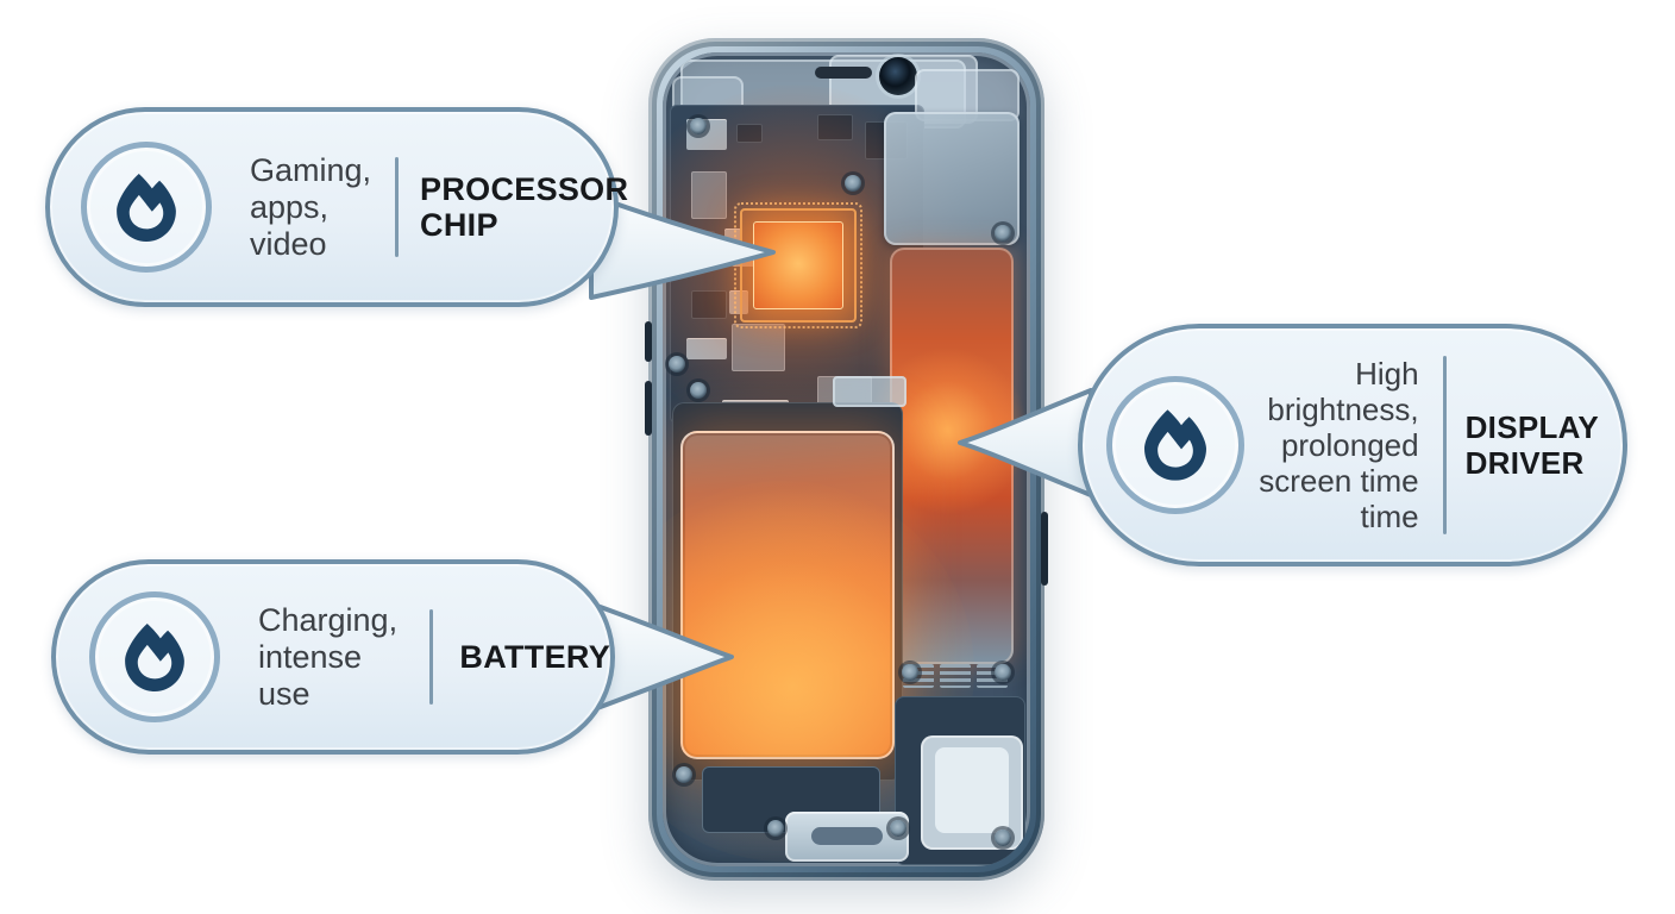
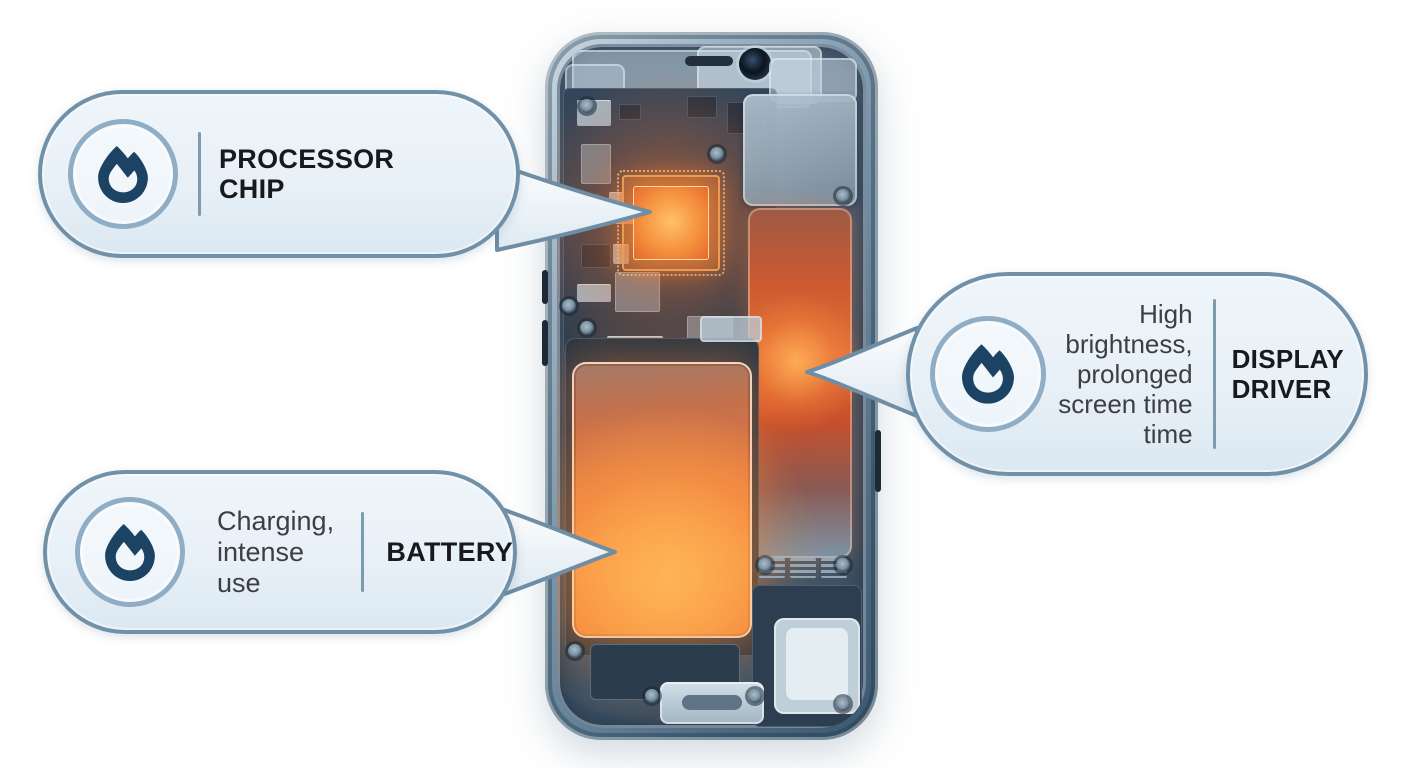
- Gaming,
- apps, video
  PROCESSOR
  CHIP
  High
  brightness,
  prolonged
  screen time
  time
  DISPLAY
  DRIVER
  Charging,
  intense use
  BATTERY
